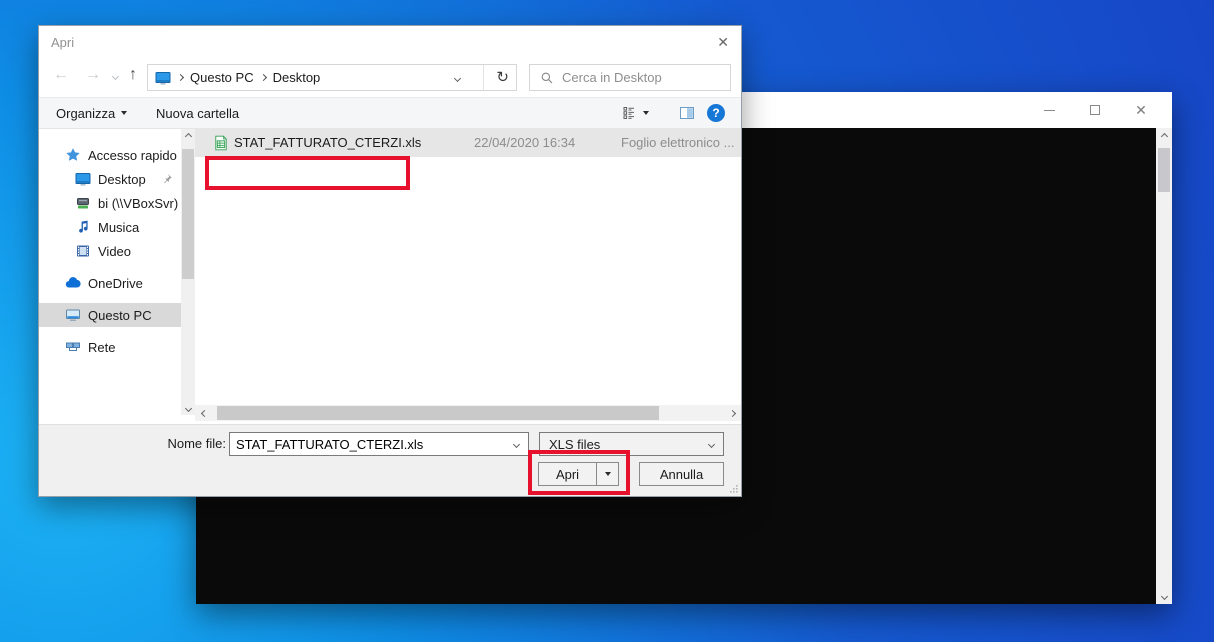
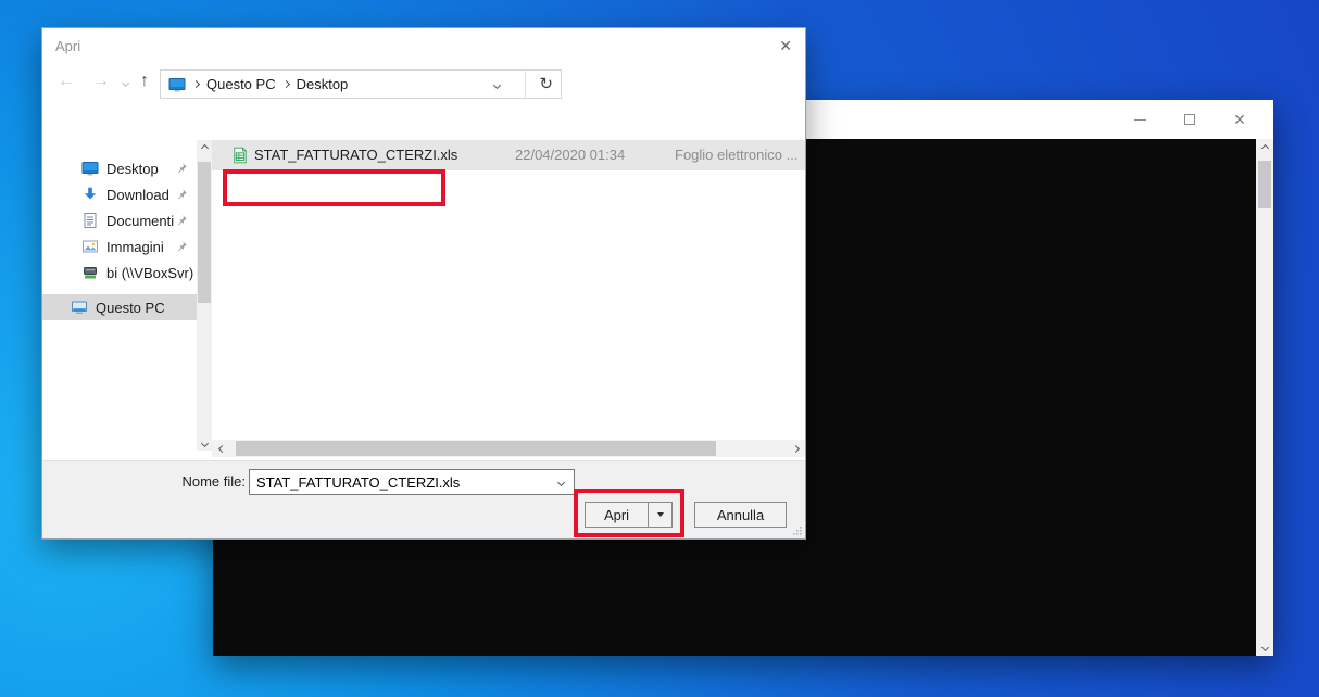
  ✕
  Apri
  ✕
  ←
  →
  ↑
  Questo PC
  Desktop
  ↻
- Cerca in Desktop
- Organizza
- Nuova cartella
- ?
- Accesso rapido
  Desktop
+ Download
+ Documenti
+ Immagini
  bi (\\VBoxSvr)
- Musica
- Video
- OneDrive
  Questo PC
- Rete
  STAT_FATTURATO_CTERZI.xls
- 22/04/2020 16:34
+ 22/04/2020 01:34
  Foglio elettronico ...
  Nome file:
  STAT_FATTURATO_CTERZI.xls
- XLS files
  Apri
  Annulla
